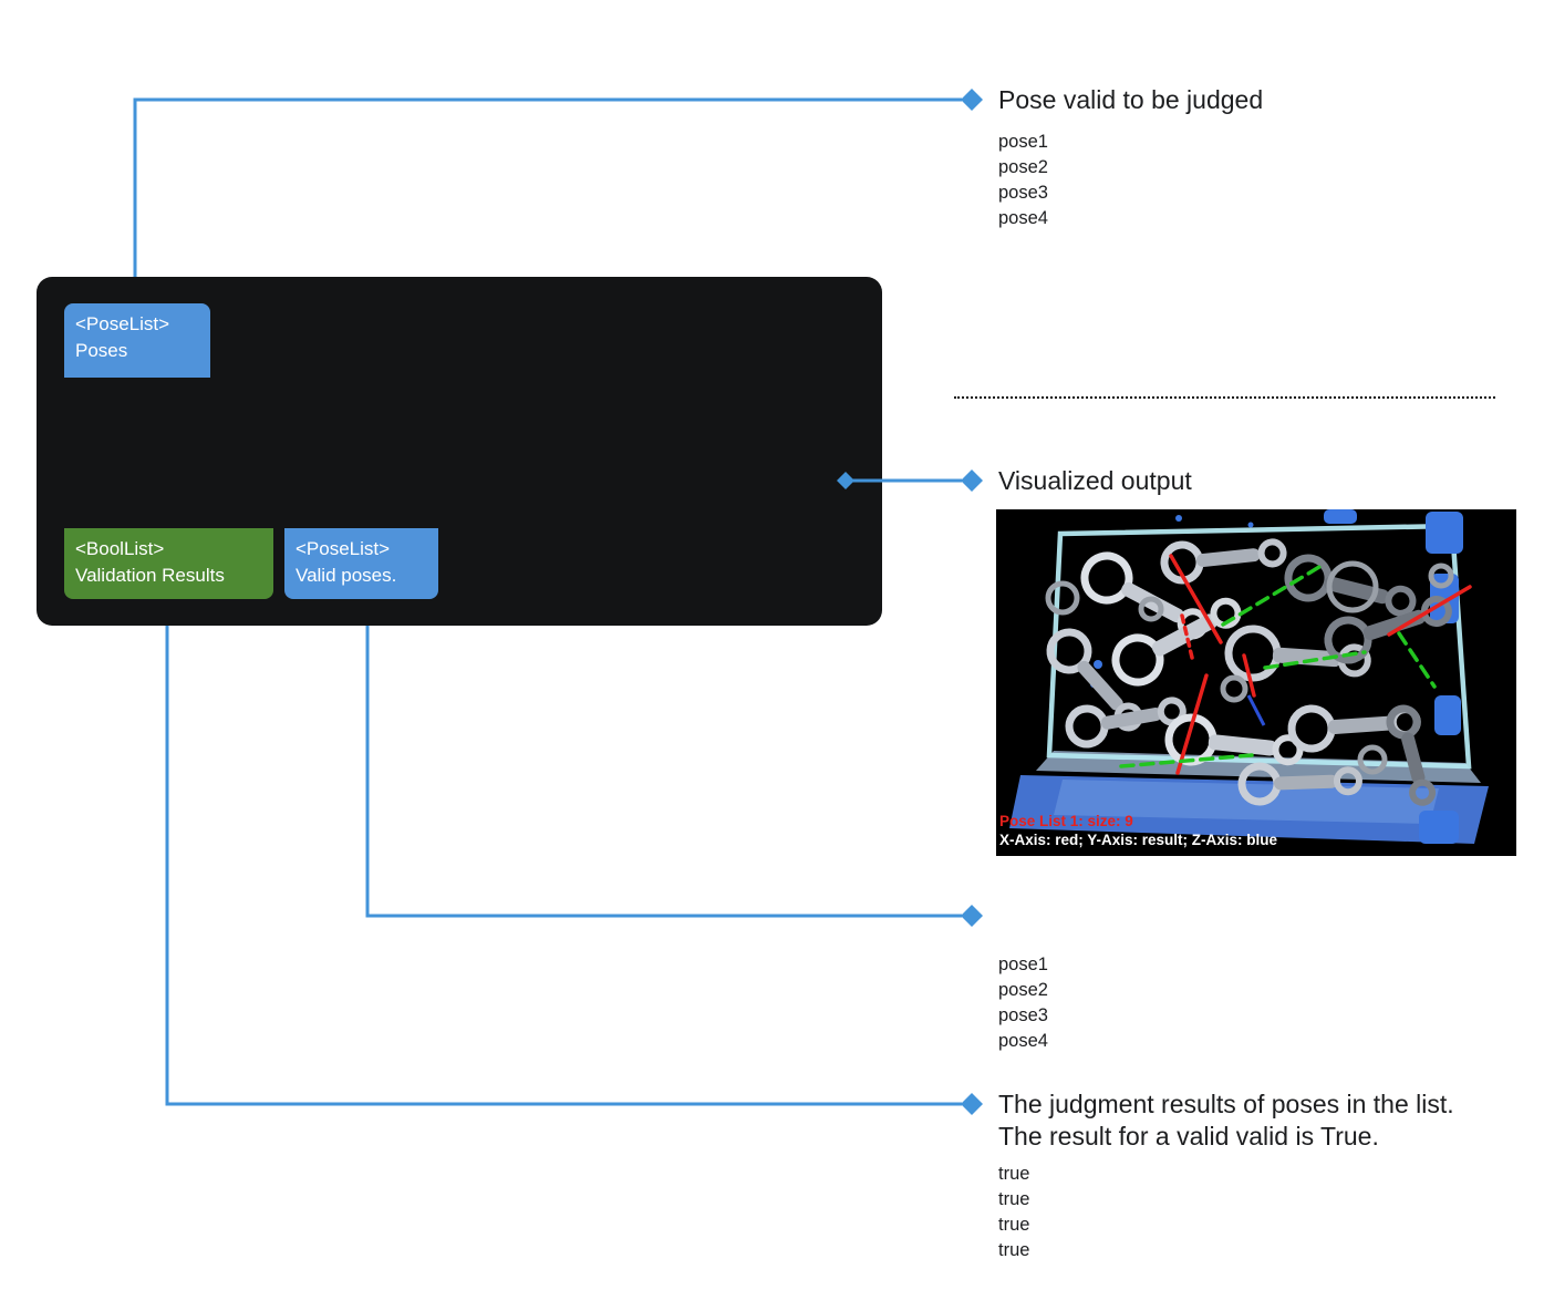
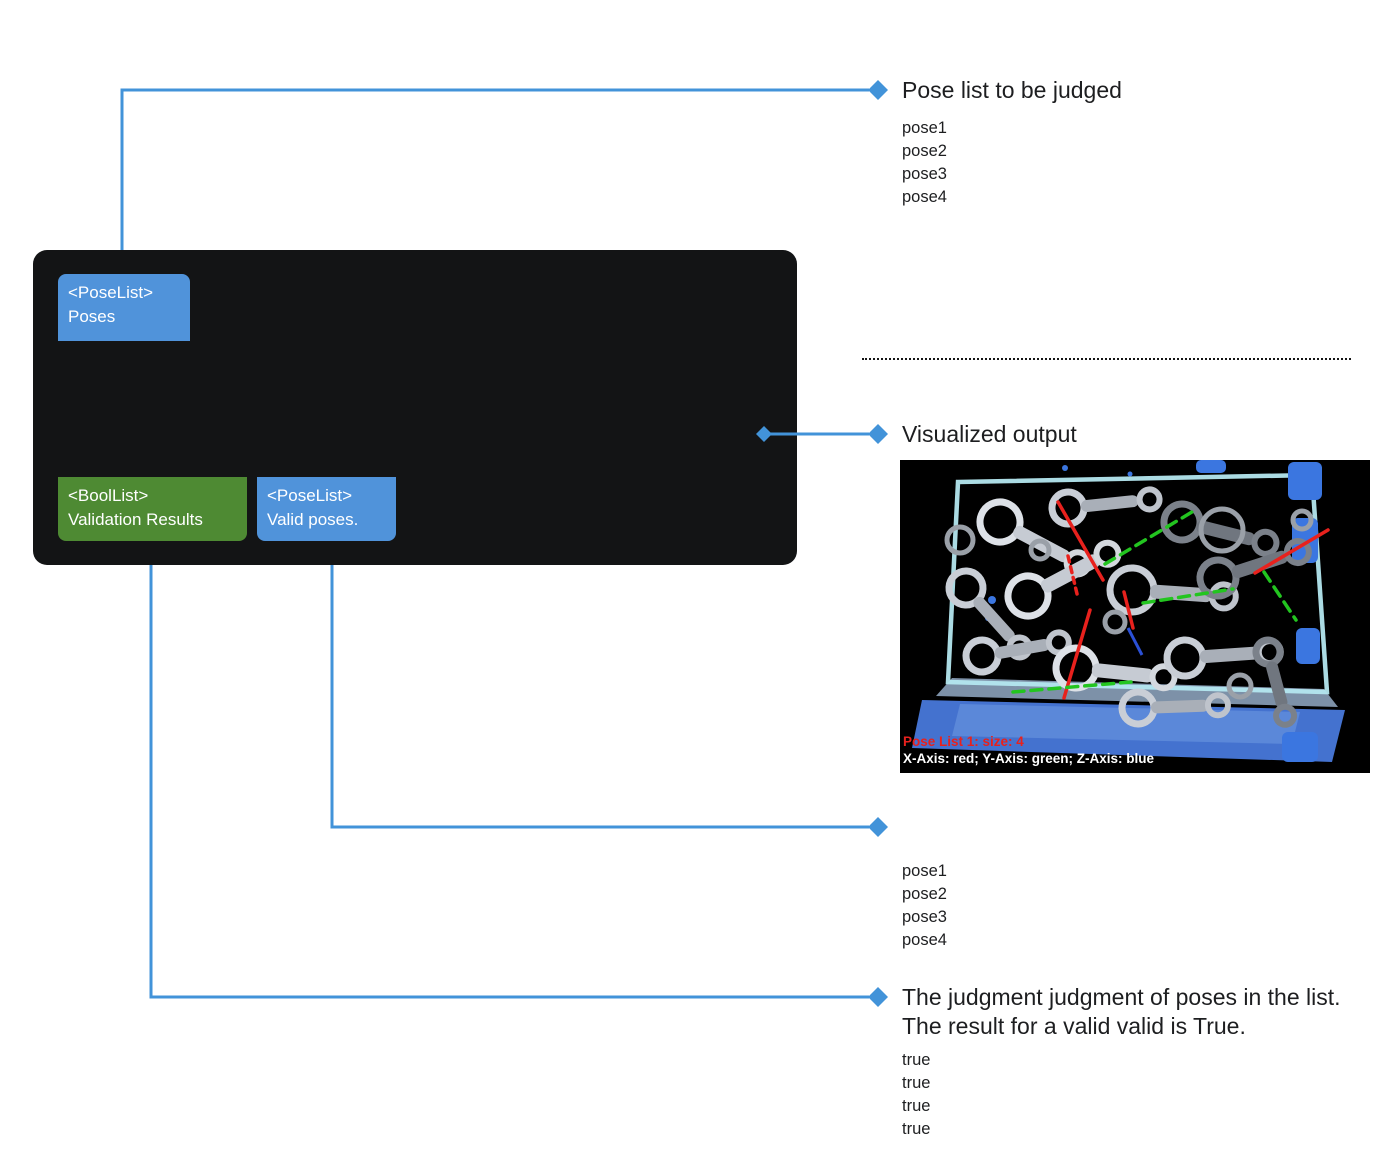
  <PoseList>
  Poses
  <BoolList>
  Validation Results
  <PoseList>
  Valid poses.
- Pose valid to be judged
+ Pose list to be judged
  pose1
  pose2
  pose3
  pose4
  Visualized output
- Pose List 1: size: 9
+ Pose List 1: size: 4
- X-Axis: red; Y-Axis: result; Z-Axis: blue
+ X-Axis: red; Y-Axis: green; Z-Axis: blue
  pose1
  pose2
  pose3
  pose4
- The judgment results of poses in the list.
+ The judgment judgment of poses in the list.
  The result for a valid valid is True.
  true
  true
  true
  true
